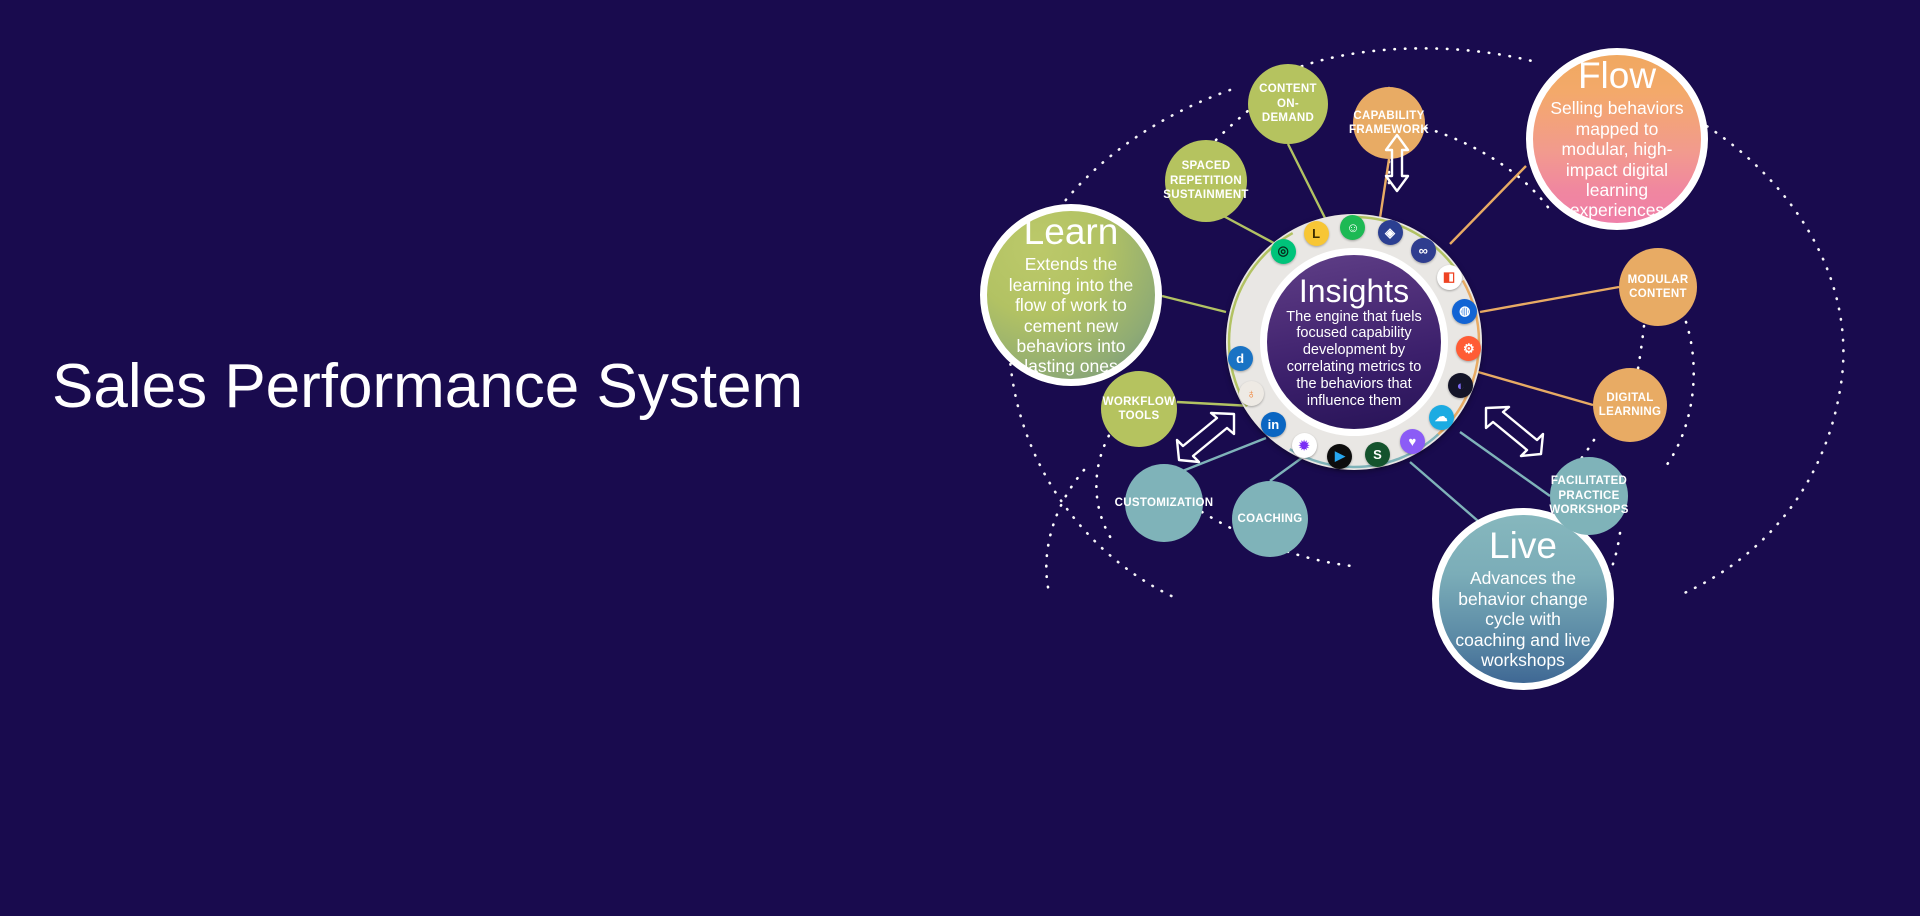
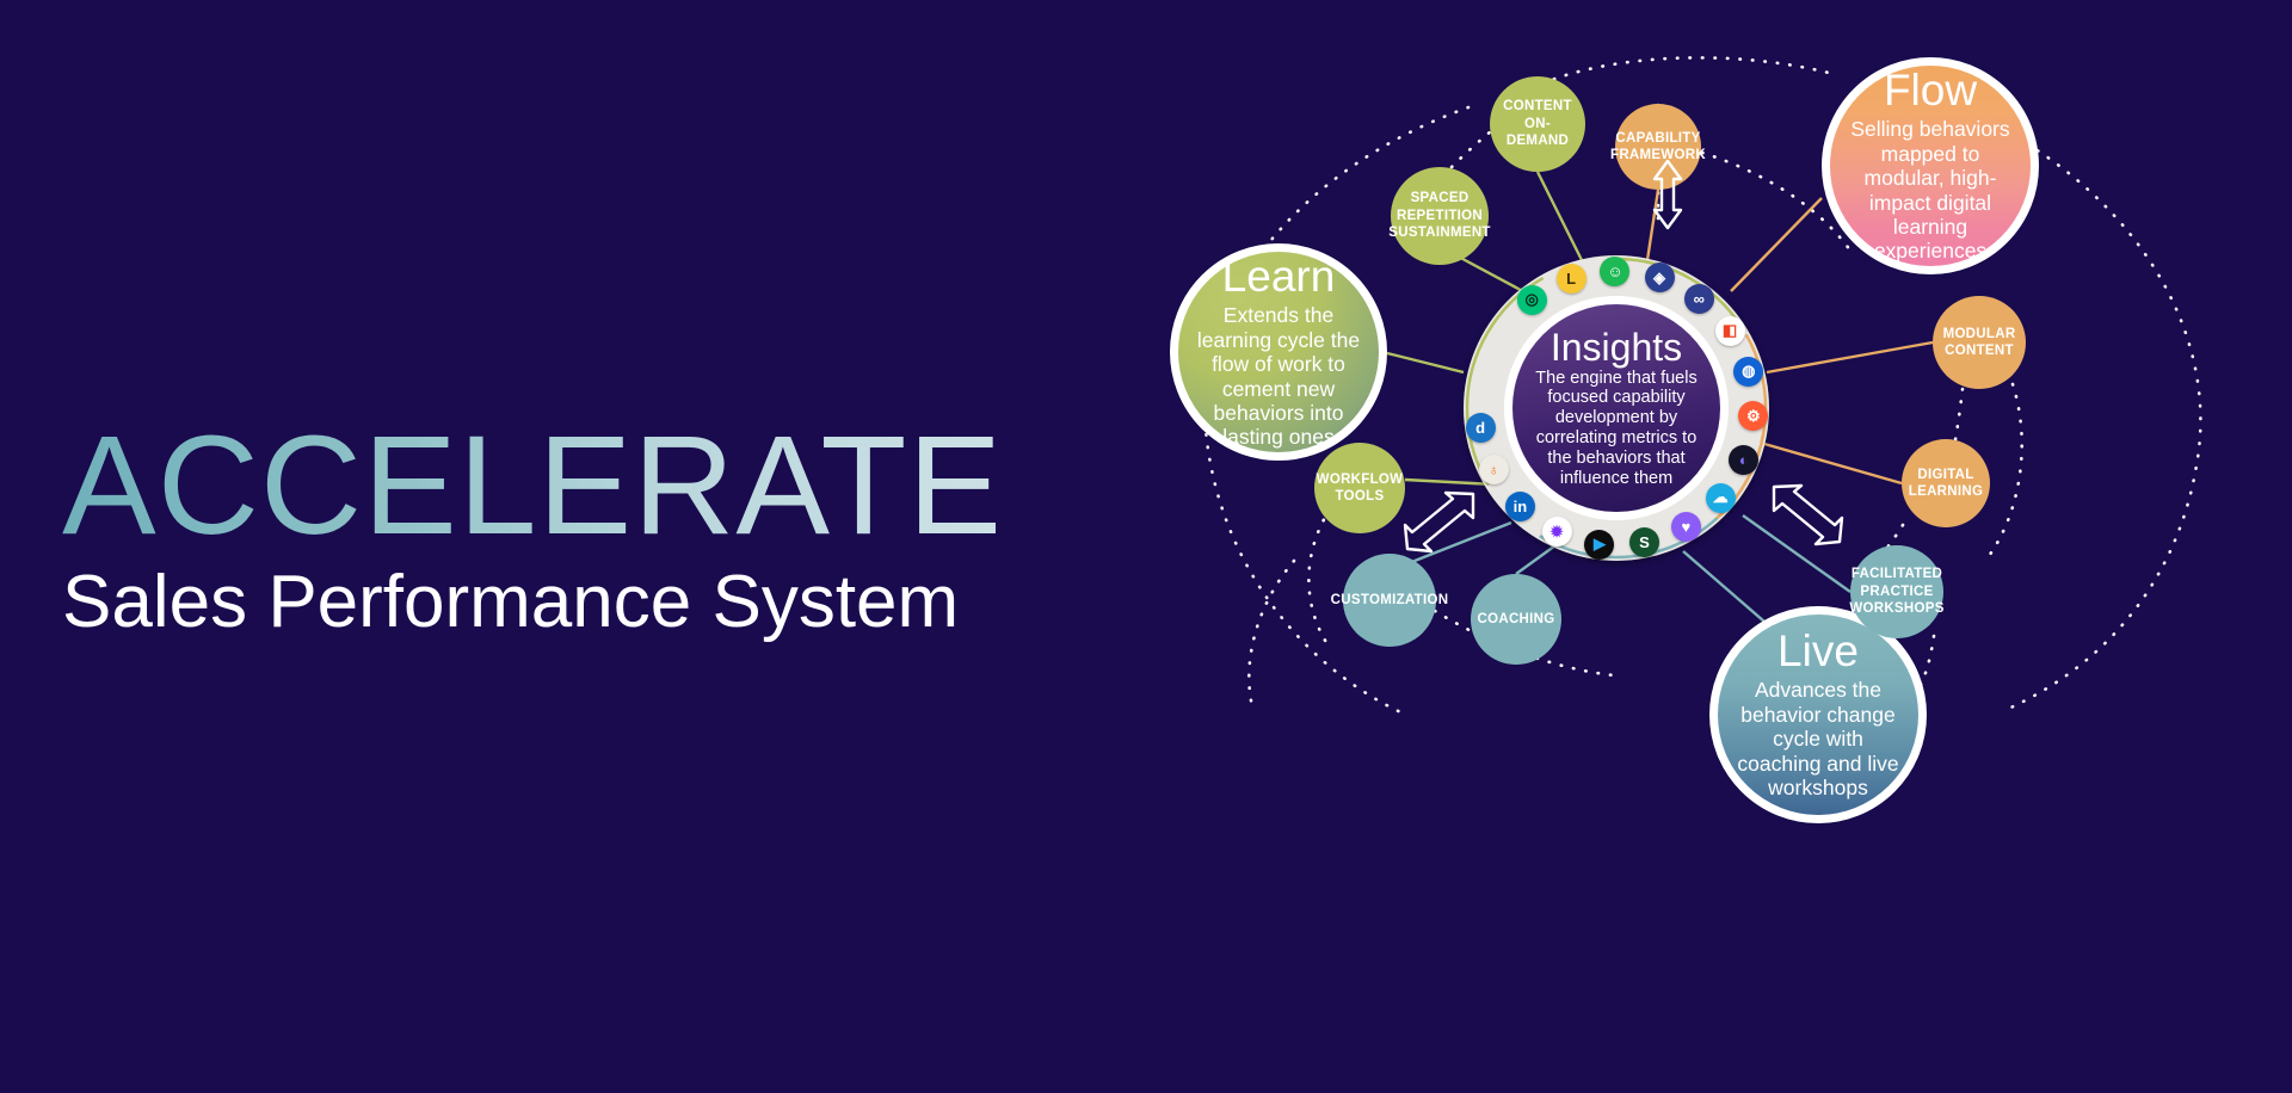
+ ACCELERATE
  Sales Performance System
  Insights
  The engine that fuels focused capability development by correlating metrics to the behaviors that influence them
  ◎
  L
  ☺
  ◈
  ∞
  ◧
  ◍
  ⚙
  ◐
  ☁
  ♥
  S
  ▶
  ✹
  in
  ♁
  d
  Learn
- Extends the learning into the flow of work to cement new behaviors into lasting ones
+ Extends the learning cycle the flow of work to cement new behaviors into lasting ones
  Flow
  Selling behaviors mapped to modular, high-impact digital learning experiences
  Live
  Advances the behavior change cycle with coaching and live workshops
  CONTENT ON-DEMAND
  SPACED REPETITION SUSTAINMENT
  WORKFLOW TOOLS
  CAPABILITY FRAMEWORK
  MODULAR CONTENT
  DIGITAL LEARNING
  FACILITATED PRACTICE WORKSHOPS
  CUSTOMIZATION
  COACHING
